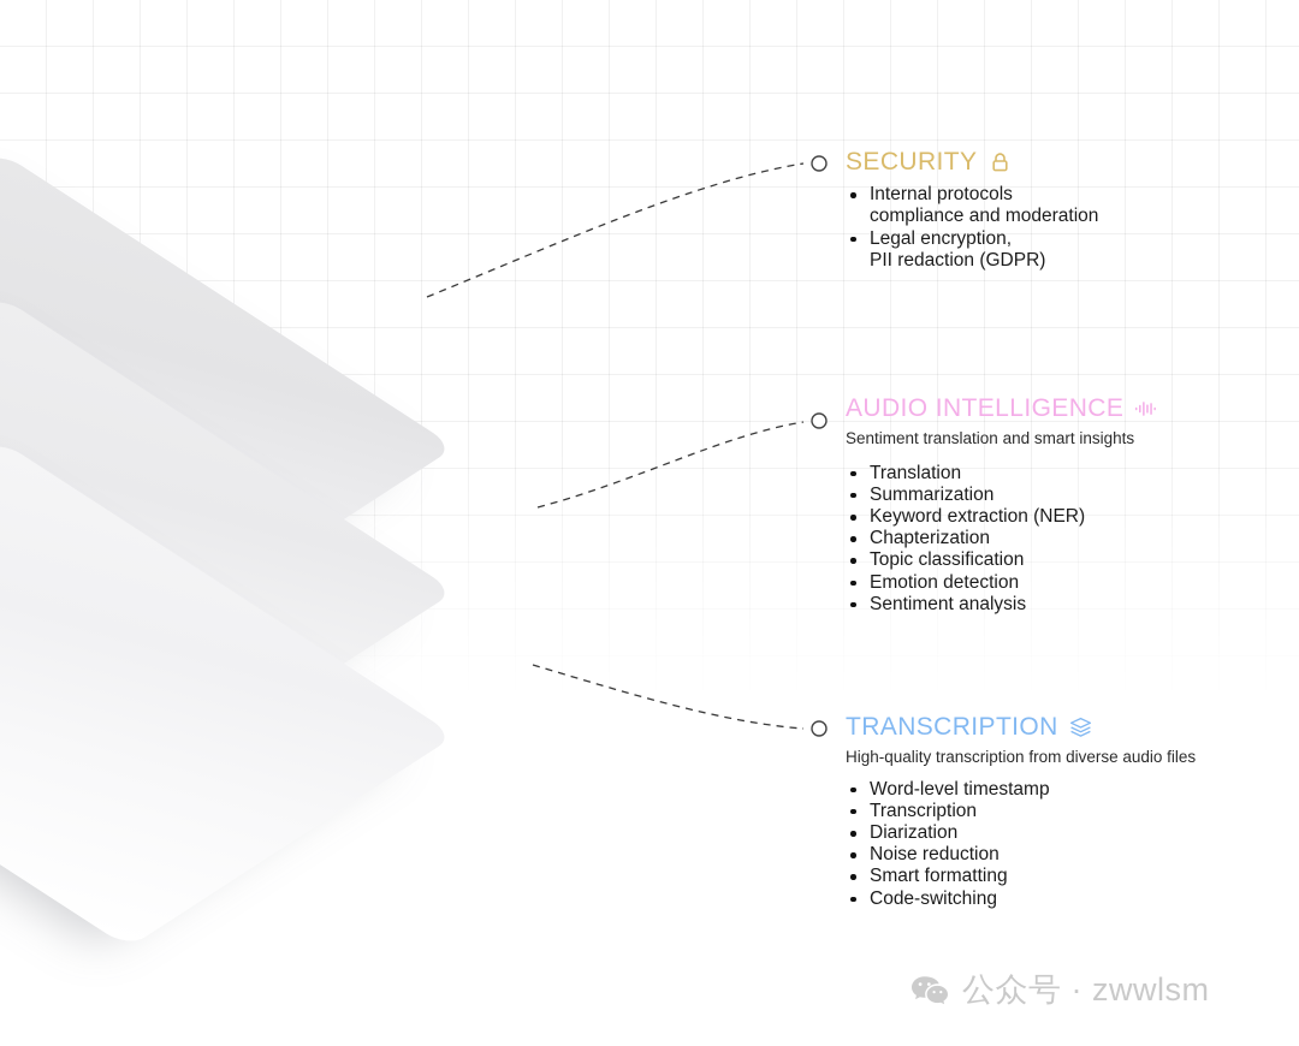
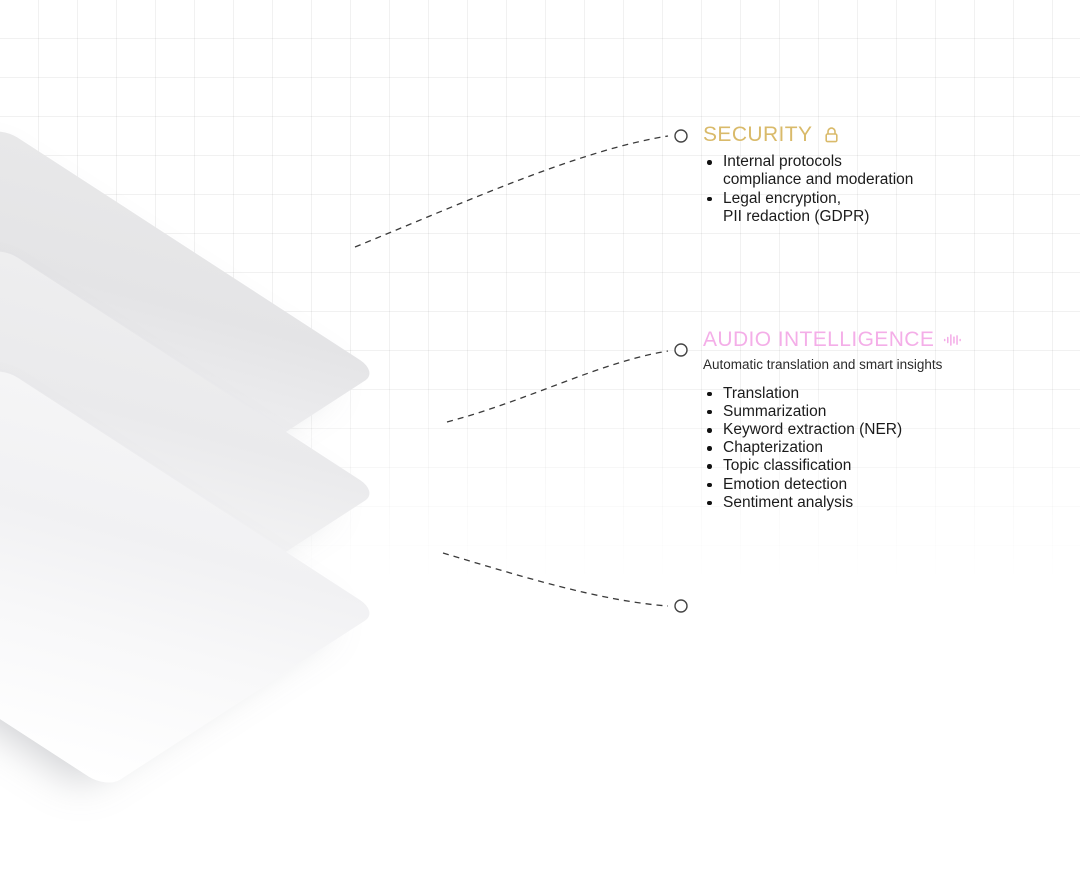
  SECURITY
  Internal protocols
  compliance and moderation
  Legal encryption,
  PII redaction (GDPR)
  AUDIO INTELLIGENCE
- Sentiment translation and smart insights
+ Automatic translation and smart insights
  Translation
  Summarization
  Keyword extraction (NER)
  Chapterization
  Topic classification
  Emotion detection
  Sentiment analysis
- TRANSCRIPTION
- High-quality transcription from diverse audio files
- Word-level timestamp
- Transcription
- Diarization
- Noise reduction
- Smart formatting
- Code-switching
- 公众号 · zwwlsm
